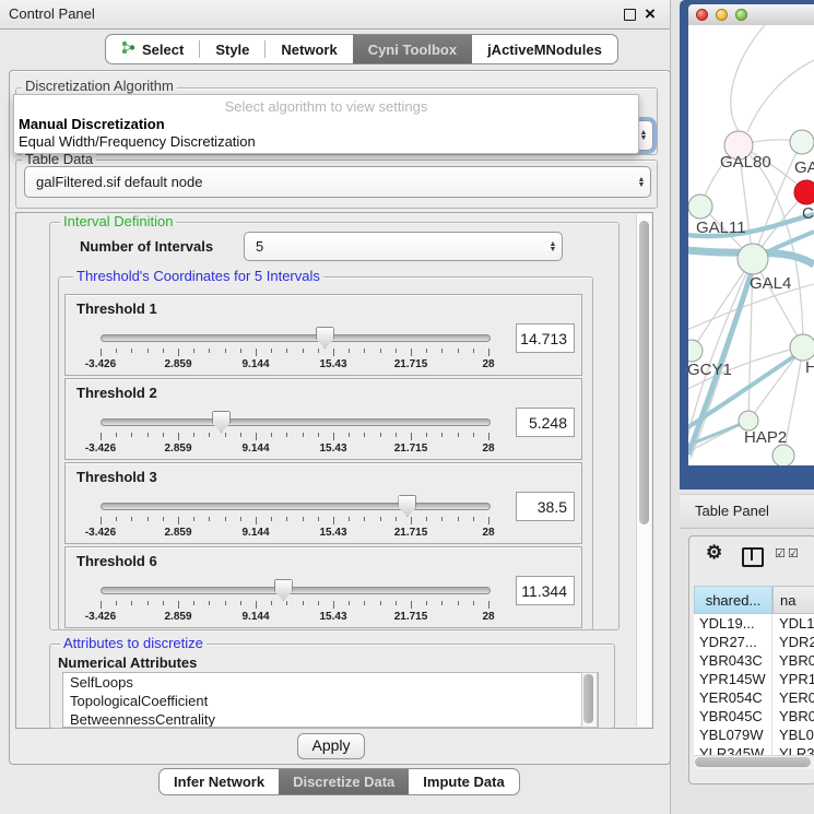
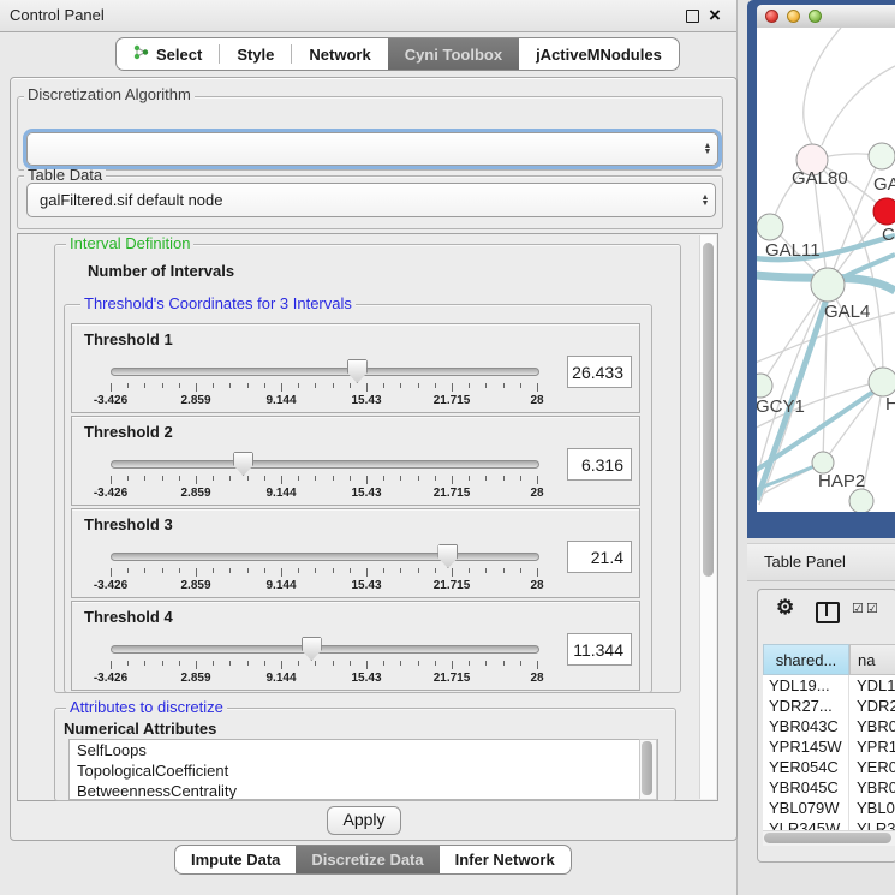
  Control Panel
  ×
  Select
  Style
  Network
  Cyni Toolbox
  jActiveMNodules
  Discretization Algorithm
- Select algorithm to view settings
- Manual Discretization
- Equal Width/Frequency Discretization
  Table Data
  galFiltered.sif default node
  Interval Definition
  Number of Intervals
- 5
- Threshold's Coordinates for 5 Intervals
+ Threshold's Coordinates for 3 Intervals
  Threshold 1
  -3.426
  2.859
  9.144
  15.43
  21.715
  28
- 14.713
+ 26.433
  Threshold 2
  -3.426
  2.859
  9.144
  15.43
  21.715
  28
- 5.248
+ 6.316
  Threshold 3
  -3.426
  2.859
  9.144
  15.43
  21.715
  28
- 38.5
+ 21.4
- Threshold 6
+ Threshold 4
  -3.426
  2.859
  9.144
  15.43
  21.715
  28
  11.344
  Attributes to discretize
  Numerical Attributes
  SelfLoops
  TopologicalCoefficient
  BetweennessCentrality
  Apply
- Infer Network
+ Impute Data
  Discretize Data
- Impute Data
+ Infer Network
  GAL80
  GA
  C
  GAL11
  GAL4
  GCY1
  H
  HAP2
  Table Panel
  ⚙
  ☑
  ☑
  shared...
  na
  YDL19...
  YDL1
  YDR27...
  YDR2
  YBR043C
  YBR0
  YPR145W
  YPR1
  YER054C
  YER0
  YBR045C
  YBR0
  YBL079W
  YBL0
  YLR345W
  YLR3
